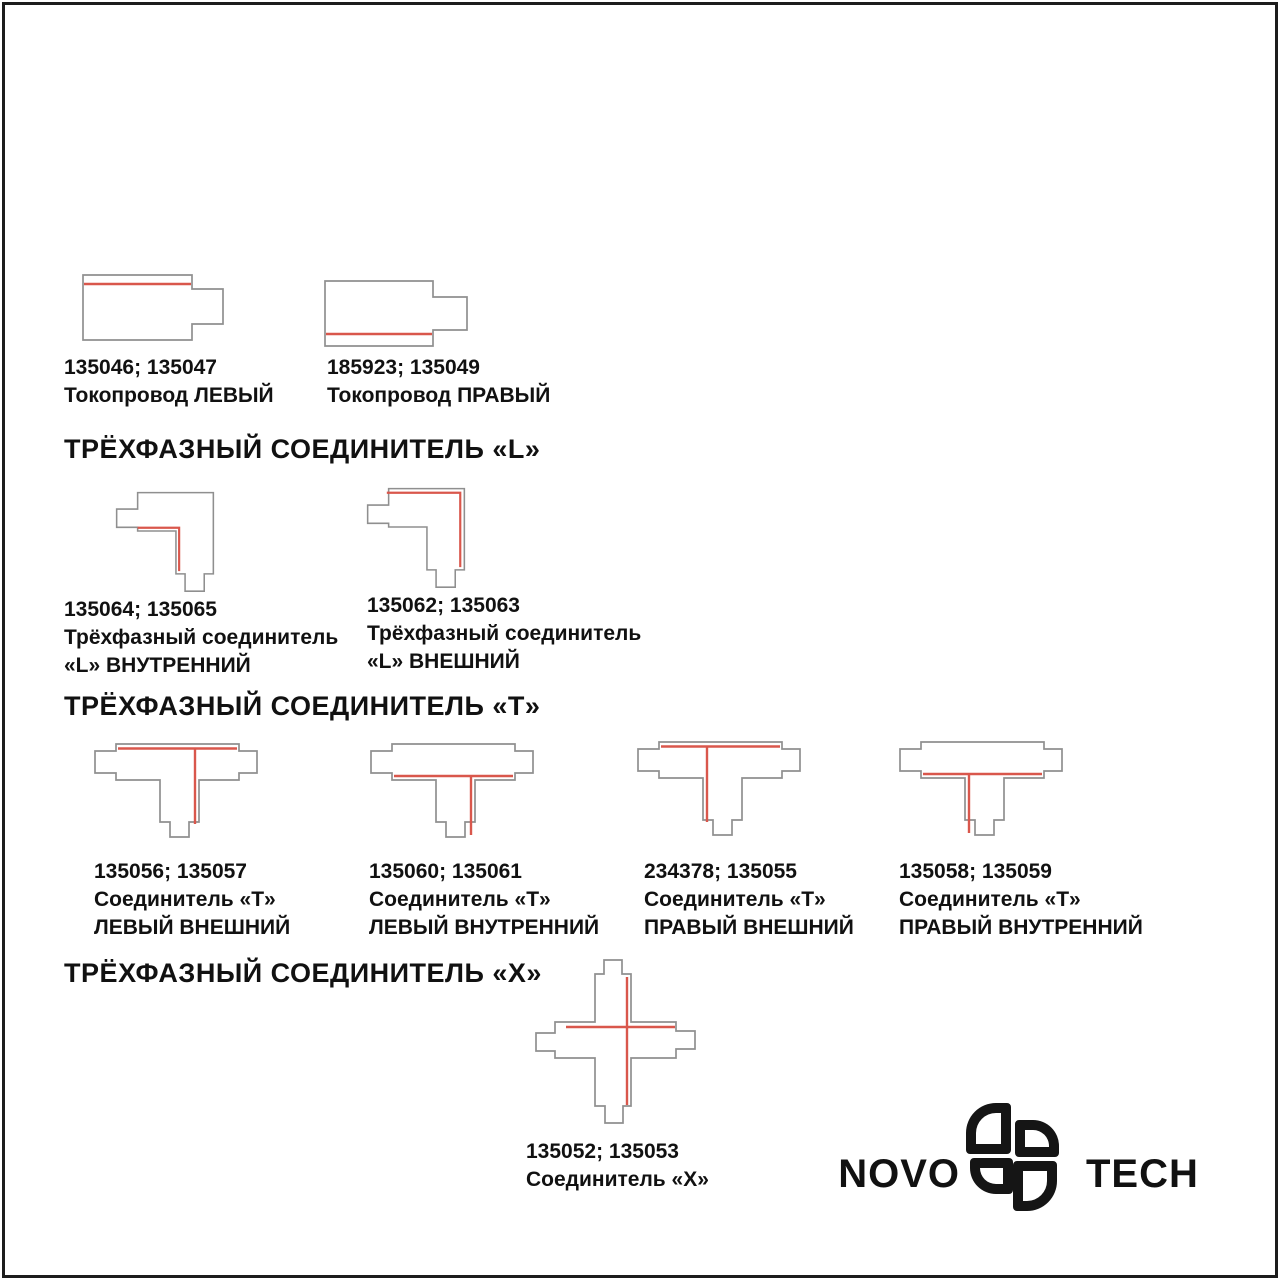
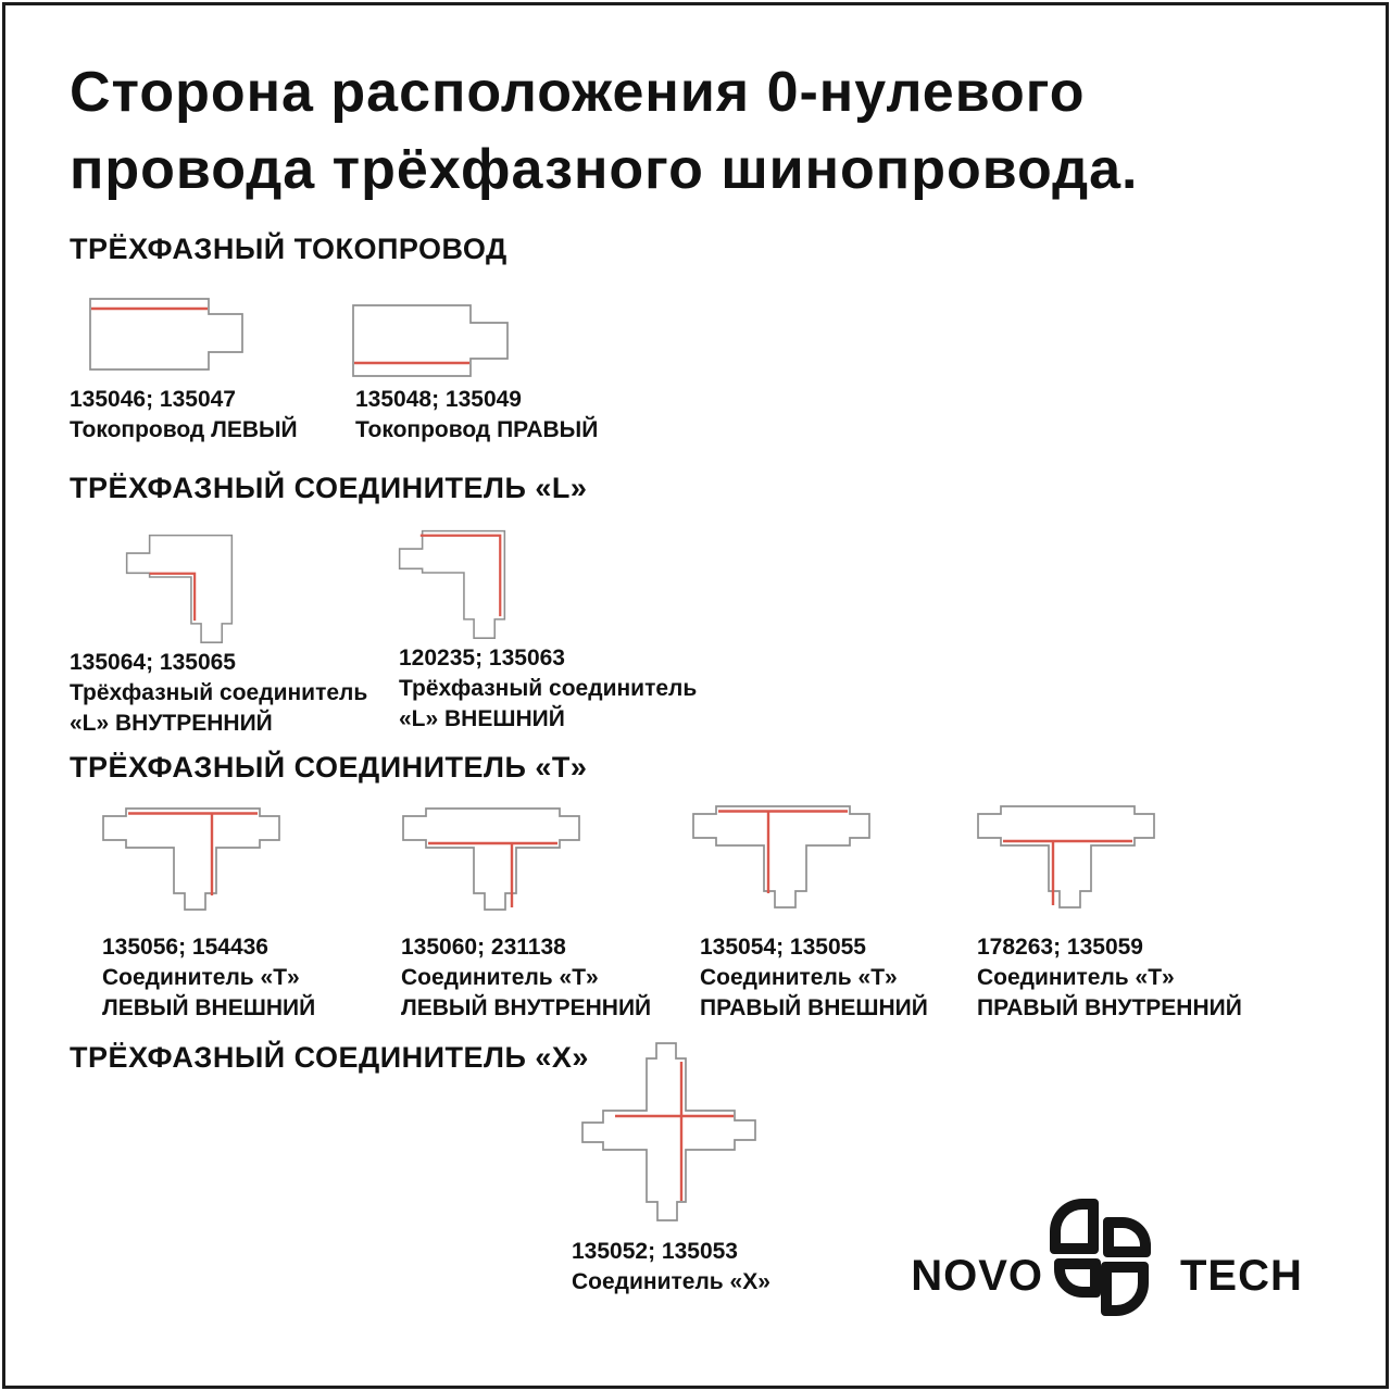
+ Сторона расположения 0-нулевого
+ провода трёхфазного шинопровода.
+ ТРЁХФАЗНЫЙ ТОКОПРОВОД
  135046; 135047
  Токопровод ЛЕВЫЙ
- 185923; 135049
+ 135048; 135049
  Токопровод ПРАВЫЙ
  ТРЁХФАЗНЫЙ СОЕДИНИТЕЛЬ «L»
  135064; 135065
  Трёхфазный соединитель
  «L» ВНУТРЕННИЙ
- 135062; 135063
+ 120235; 135063
  Трёхфазный соединитель
  «L» ВНЕШНИЙ
  ТРЁХФАЗНЫЙ СОЕДИНИТЕЛЬ «Т»
- 135056; 135057
+ 135056; 154436
  Соединитель «Т»
  ЛЕВЫЙ ВНЕШНИЙ
- 135060; 135061
+ 135060; 231138
  Соединитель «Т»
  ЛЕВЫЙ ВНУТРЕННИЙ
- 234378; 135055
+ 135054; 135055
  Соединитель «Т»
  ПРАВЫЙ ВНЕШНИЙ
- 135058; 135059
+ 178263; 135059
  Соединитель «Т»
  ПРАВЫЙ ВНУТРЕННИЙ
  ТРЁХФАЗНЫЙ СОЕДИНИТЕЛЬ «Х»
  135052; 135053
  Соединитель «Х»
  NOVO
  TECH
